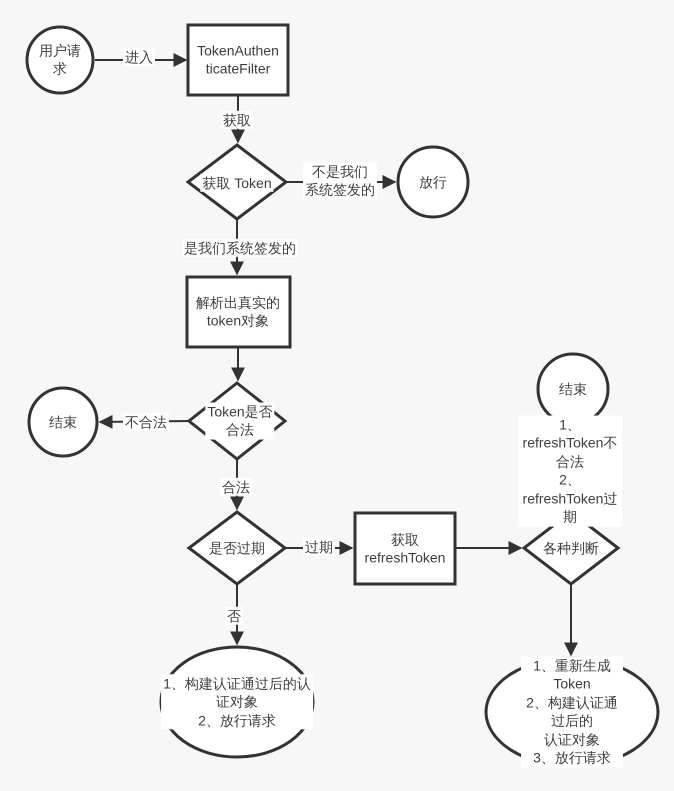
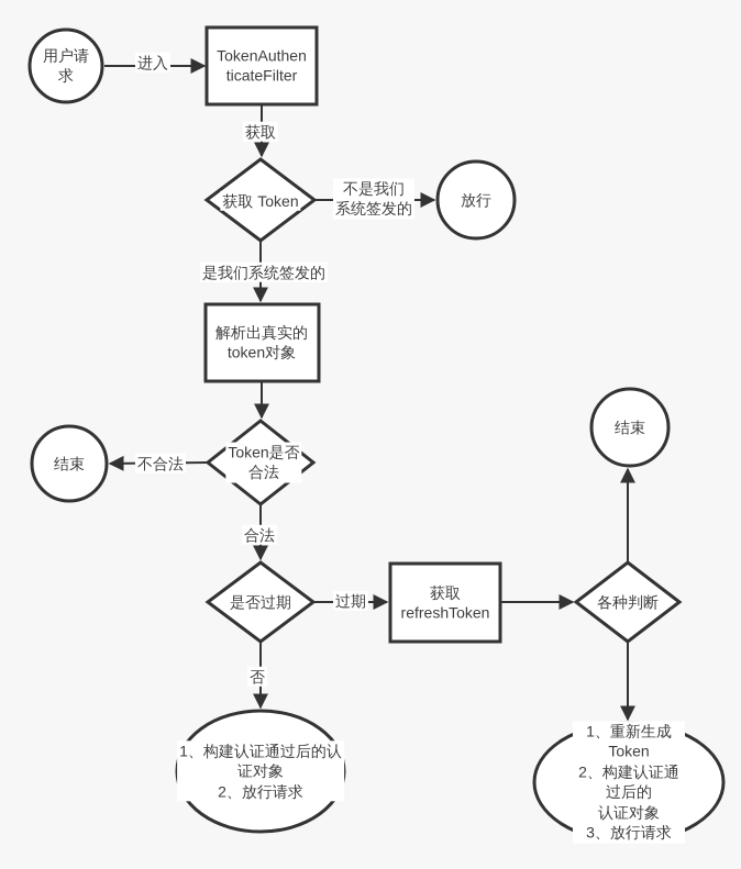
  用户请
  求
  TokenAuthen
  ticateFilter
  获取 Token
  放行
  解析出真实的
  token对象
  Token是否
  合法
  结束
  是否过期
  获取
  refreshToken
  各种判断
  结束
  1、构建认证通过后的认
  证对象
  2、放行请求
  1、重新生成Token
  2、构建认证通过后的
  认证对象
  3、放行请求
  进入
  获取
  不是我们
  系统签发的
  是我们系统签发的
  不合法
  合法
  过期
  否
- 1、refreshToken不合法
- 2、refreshToken过期
